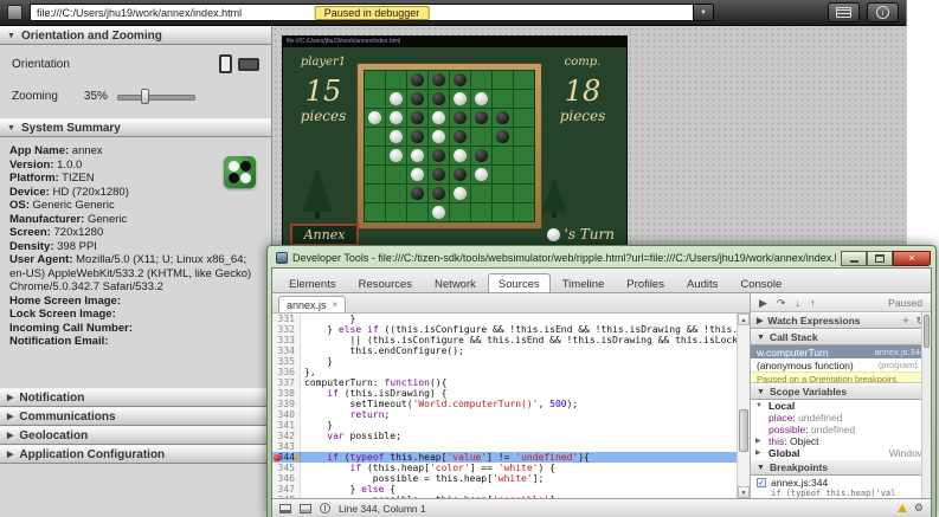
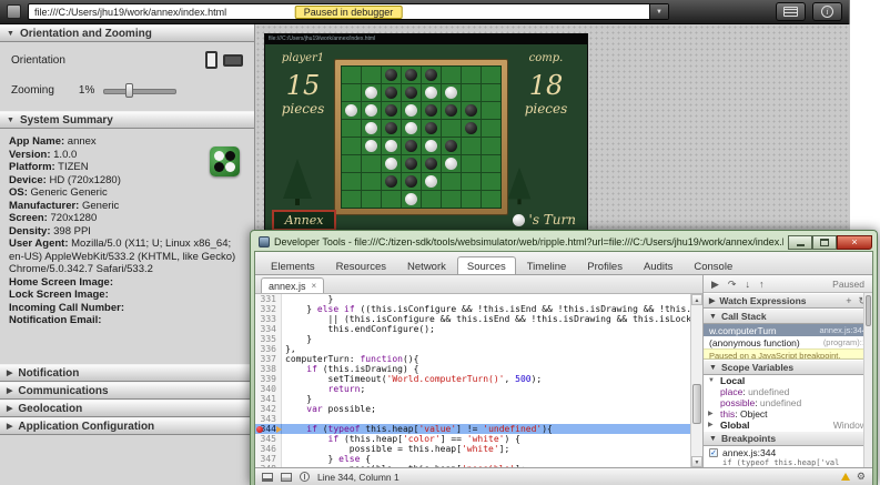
  file:///C:/Users/jhu19/work/annex/index.html
  Paused in debugger
  i
  Orientation and Zooming
  Orientation
  Zooming
- 35%
+ 1%
  System Summary
  App Name: annex
  Version: 1.0.0
  Platform: TIZEN
  Device: HD (720x1280)
  OS: Generic Generic
  Manufacturer: Generic
  Screen: 720x1280
  Density: 398 PPI
  User Agent: Mozilla/5.0 (X11; U; Linux x86_64; en-US) AppleWebKit/533.2 (KHTML, like Gecko) Chrome/5.0.342.7 Safari/533.2
  Home Screen Image:
  Lock Screen Image:
  Incoming Call Number:
  Notification Email:
  Notification
  Communications
  Geolocation
  Application Configuration
  player1
  15
  pieces
  comp.
  18
  pieces
  Annex
  's Turn
  Developer Tools - file:///C:/tizen-sdk/tools/websimulator/web/ripple.html?url=file:///C:/Users/jhu19/work/annex/index.
  ×
  Elements
  Resources
  Network
  Sources
  Timeline
  Profiles
  Audits
  Console
  annex.js
  ×
  331
  }
  332
  } else if ((this.isConfigure && !this.isEnd && !this.isDrawing && !this.
  333
  || (this.isConfigure && this.isEnd && !this.isDrawing && this.isLock
  334
  this.endConfigure();
  335
  }
  336
  },
  337
  computerTurn: function(){
  338
  if (this.isDrawing) {
  339
  setTimeout('World.computerTurn()', 500);
  340
  return;
  341
  }
  342
  var possible;
  343
  344
  if (typeof this.heap['value'] != 'undefined'){
  345
  if (this.heap['color'] == 'white') {
  346
  possible = this.heap['white'];
  347
  } else {
  ▶
  ↷
  ↓
  ↑
  Paused
  Watch Expressions
  +
  Call Stack
  w.computerTurn
  annex.js:34
  (anonymous function)
  (program):
- Paused on a Orientation breakpoint.
+ Paused on a JavaScript breakpoint.
  Scope Variables
  Local
  place: undefined
  possible: undefined
  this: Object
  Global
  Windo
  Breakpoints
  annex.js:344
  if (typeof this.heap['val
  Line 344, Column 1
  ⚙
